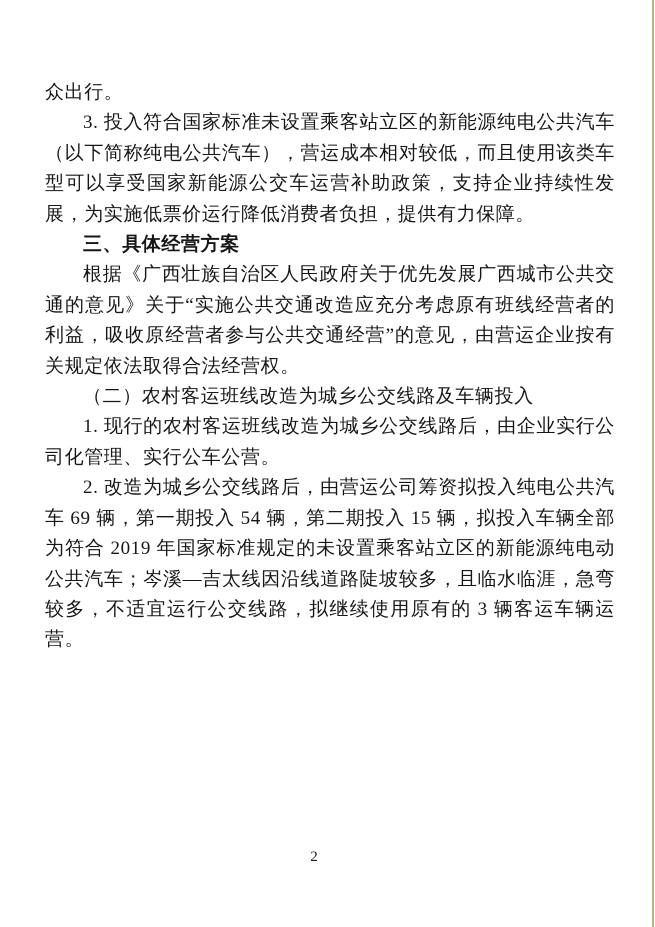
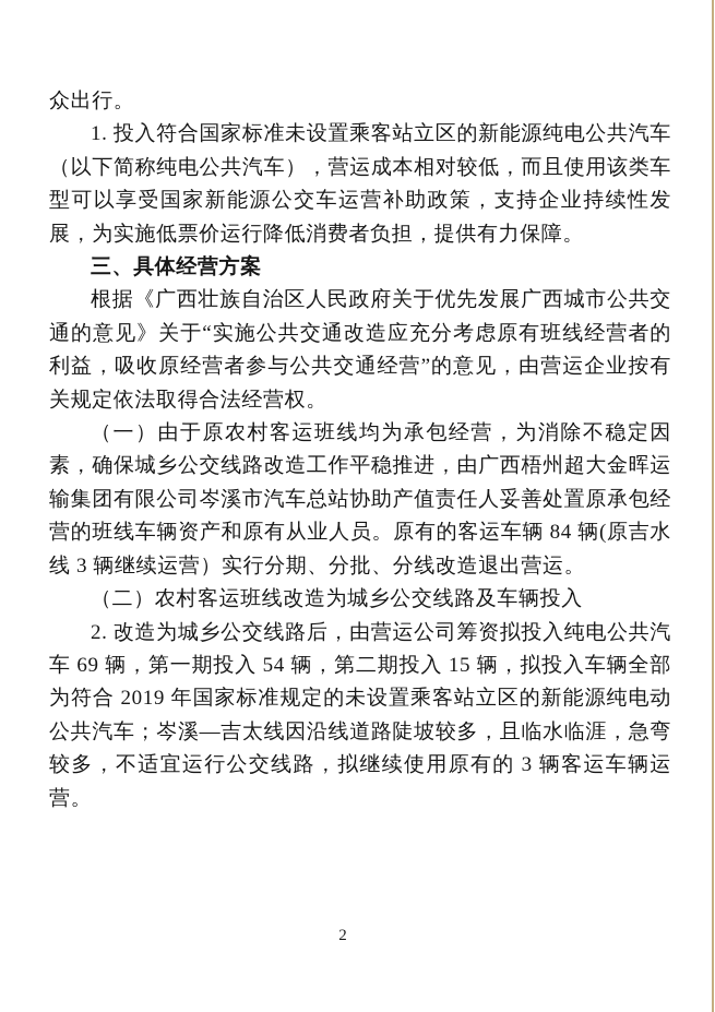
  众出行。
- 3. 投入符合国家标准未设置乘客站立区的新能源纯电公共汽车（以下简称纯电公共汽车），营运成本相对较低，而且使用该类车型可以享受国家新能源公交车运营补助政策，支持企业持续性发展，为实施低票价运行降低消费者负担，提供有力保障。
+ 1. 投入符合国家标准未设置乘客站立区的新能源纯电公共汽车（以下简称纯电公共汽车），营运成本相对较低，而且使用该类车型可以享受国家新能源公交车运营补助政策，支持企业持续性发展，为实施低票价运行降低消费者负担，提供有力保障。
  三、具体经营方案
  根据《广西壮族自治区人民政府关于优先发展广西城市公共交通的意见》关于“实施公共交通改造应充分考虑原有班线经营者的利益，吸收原经营者参与公共交通经营”的意见，由营运企业按有关规定依法取得合法经营权。
+ （一）由于原农村客运班线均为承包经营，为消除不稳定因素，确保城乡公交线路改造工作平稳推进，由广西梧州超大金晖运输集团有限公司岑溪市汽车总站协助产值责任人妥善处置原承包经营的班线车辆资产和原有从业人员。原有的客运车辆 84 辆(原吉水线 3 辆继续运营）实行分期、分批、分线改造退出营运。
  （二）农村客运班线改造为城乡公交线路及车辆投入
- 1. 现行的农村客运班线改造为城乡公交线路后，由企业实行公司化管理、实行公车公营。
  2. 改造为城乡公交线路后，由营运公司筹资拟投入纯电公共汽车 69 辆，第一期投入 54 辆，第二期投入 15 辆，拟投入车辆全部为符合 2019 年国家标准规定的未设置乘客站立区的新能源纯电动公共汽车；岑溪—吉太线因沿线道路陡坡较多，且临水临涯，急弯较多，不适宜运行公交线路，拟继续使用原有的 3 辆客运车辆运营。
  2
